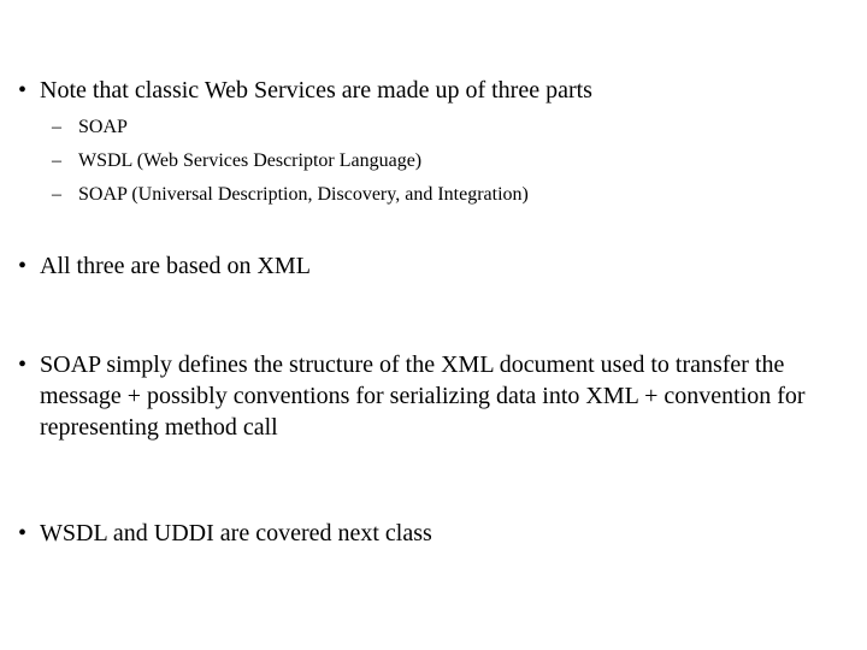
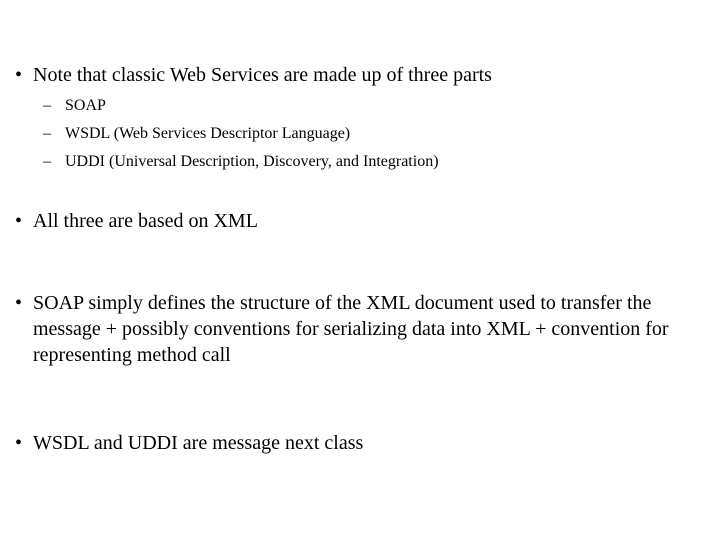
  •
  Note that classic Web Services are made up of three parts
  –
  SOAP
  –
  WSDL (Web Services Descriptor Language)
  –
- SOAP (Universal Description, Discovery, and Integration)
+ UDDI (Universal Description, Discovery, and Integration)
  •
  All three are based on XML
  •
  SOAP simply defines the structure of the XML document used to transfer the message + possibly conventions for serializing data into XML + convention for representing method call
  •
- WSDL and UDDI are covered next class
+ WSDL and UDDI are message next class
